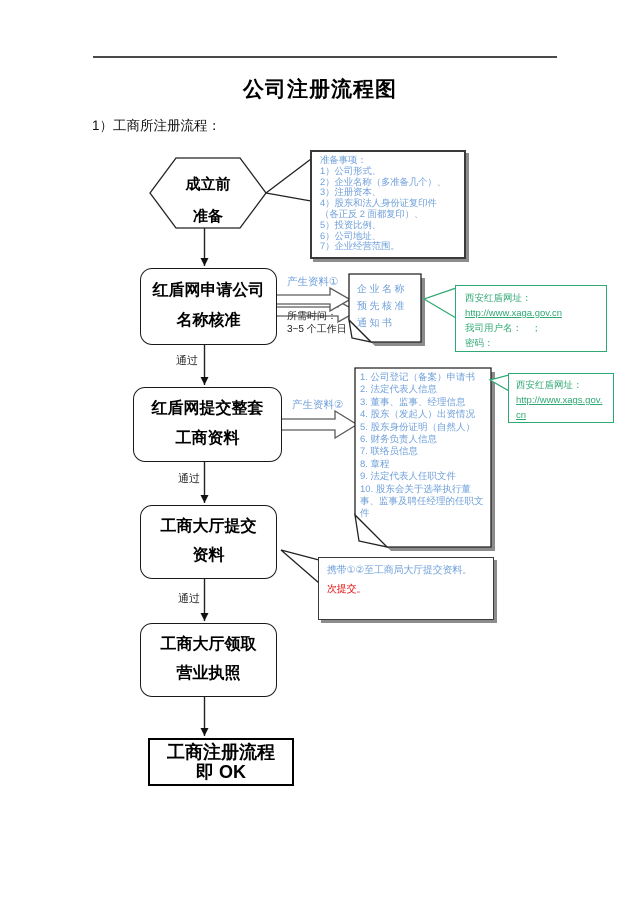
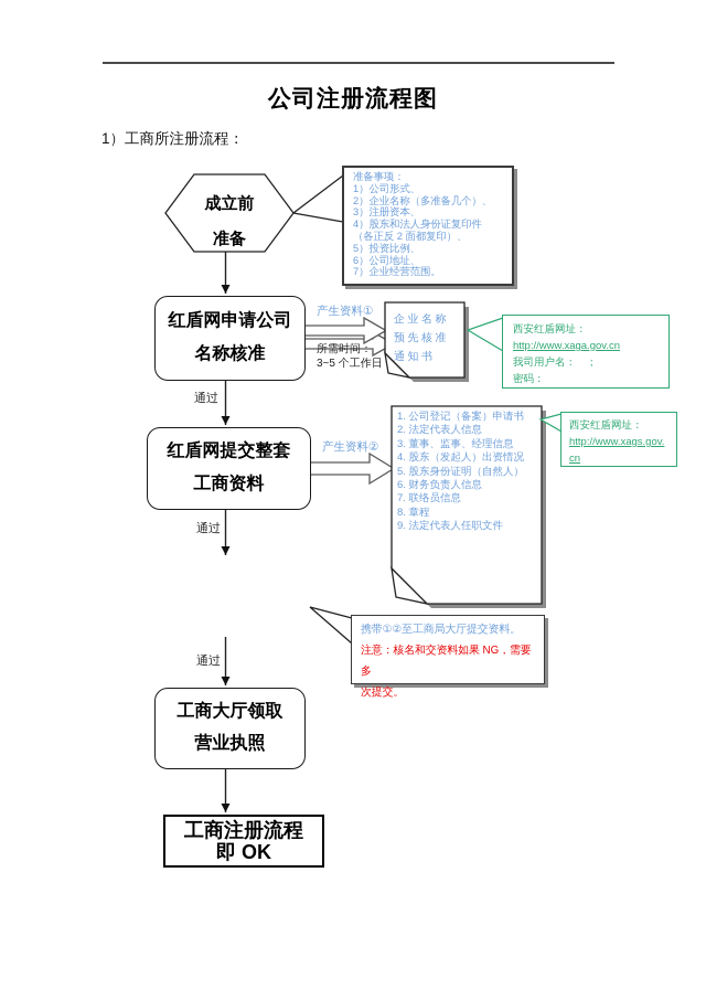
  公司注册流程图
  1）工商所注册流程：
  成立前
  准备
  准备事项：
  1）公司形式、
  2）企业名称（多准备几个）、
  3）注册资本、
  4）股东和法人身份证复印件
  （各正反 2 面都复印）、
  5）投资比例、
  6）公司地址、
  7）企业经营范围。
  红盾网申请公司
  名称核准
  红盾网提交整套
  工商资料
- 工商大厅提交
- 资料
  工商大厅领取
  营业执照
  工商注册流程
  即 OK
  通过
  通过
  通过
  产生资料①
  所需时间：
  3~5 个工作日
  产生资料②
  企业名称
  预先核准
  通知书
  1. 公司登记（备案）申请书
  2. 法定代表人信息
  3. 董事、监事、经理信息
  4. 股东（发起人）出资情况
  5. 股东身份证明（自然人）
  6. 财务负责人信息
  7. 联络员信息
  8. 章程
  9. 法定代表人任职文件
- 10. 股东会关于选举执行董事、监事及聘任经理的任职文件
  西安红盾网址：
  http://www.xaga.gov.cn
  我司用户名： ；
  密码：
  西安红盾网址：
  http://www.xags.gov.cn
  携带①②至工商局大厅提交资料。
+ 注意：核名和交资料如果 NG，需要多
  次提交。
